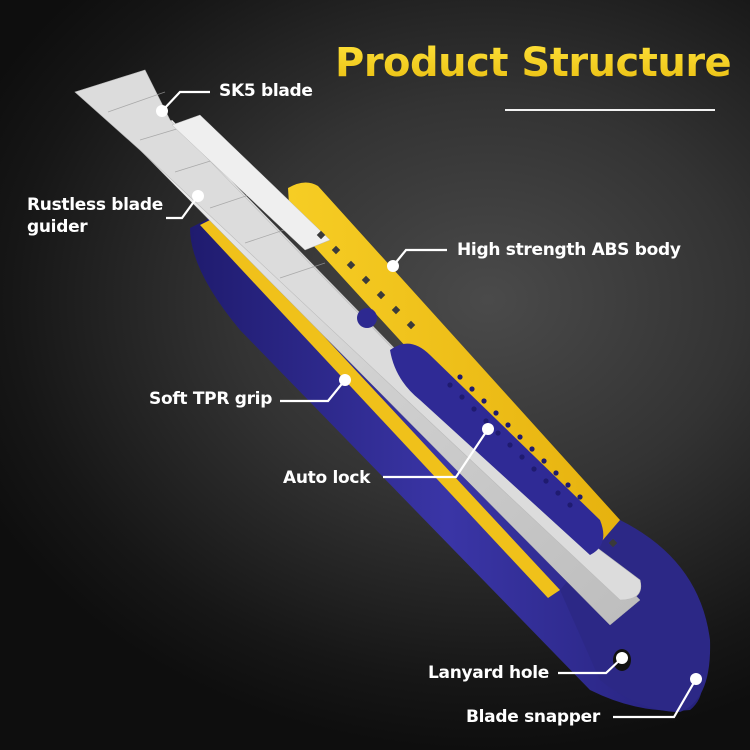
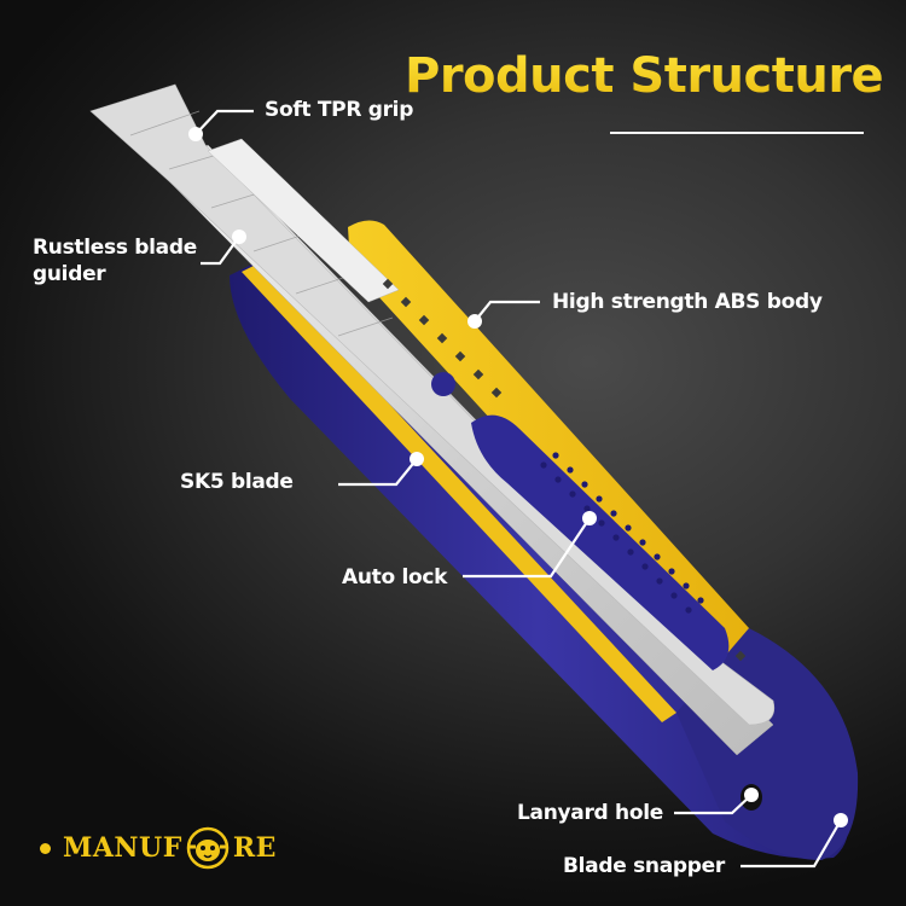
  Product Structure
- SK5 blade
+ Soft TPR grip
  Rustless blade
  guider
  High strength ABS body
- Soft TPR grip
+ SK5 blade
  Auto lock
  Lanyard hole
  Blade snapper
+ MANUF
+ RE
